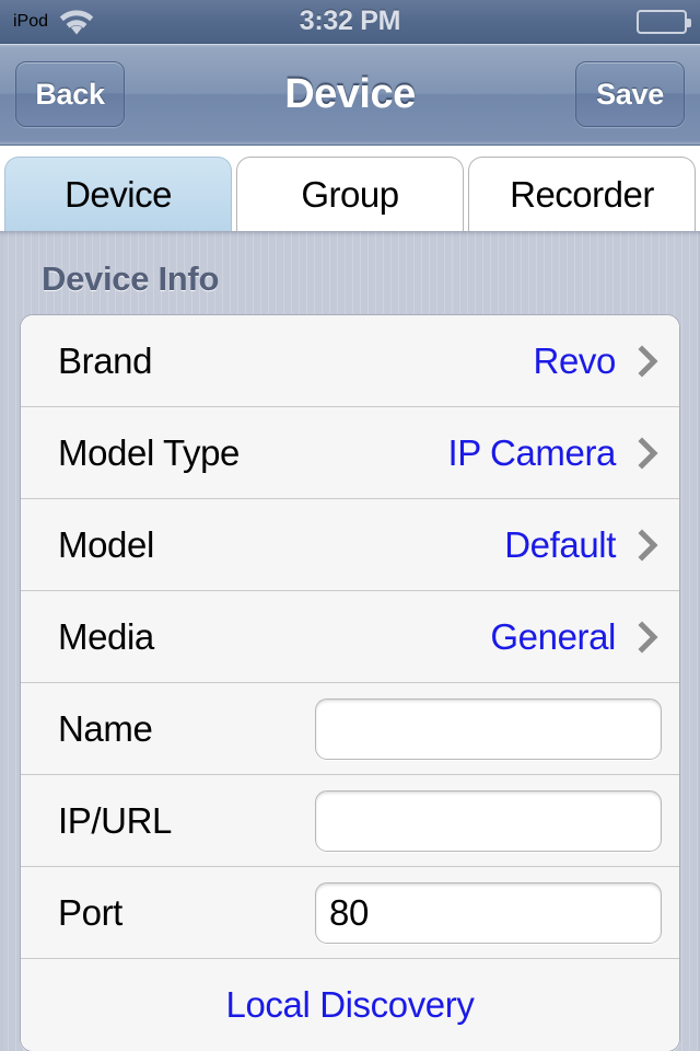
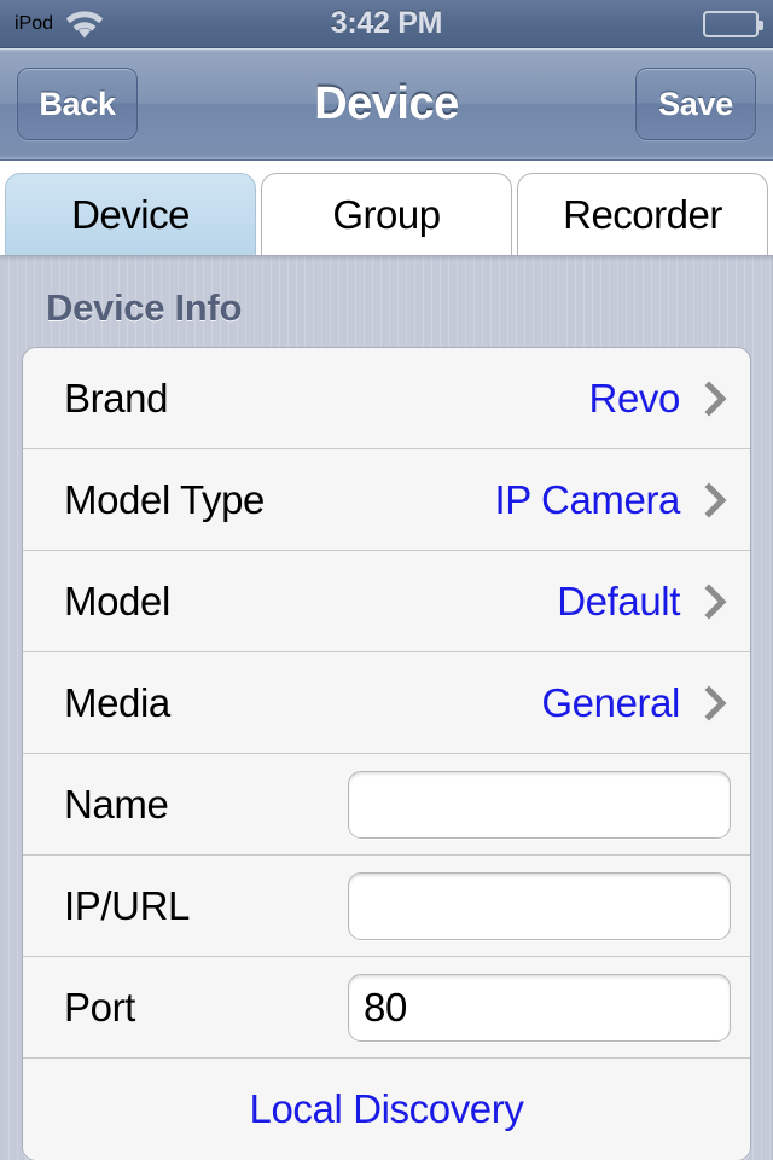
  iPod
- 3:32 PM
+ 3:42 PM
  Back
  Device
  Save
  Device
  Group
  Recorder
  Device Info
  Brand
  Revo
  Model Type
  IP Camera
  Model
  Default
  Media
  General
  Name
  IP/URL
  Port
  80
  Local Discovery
